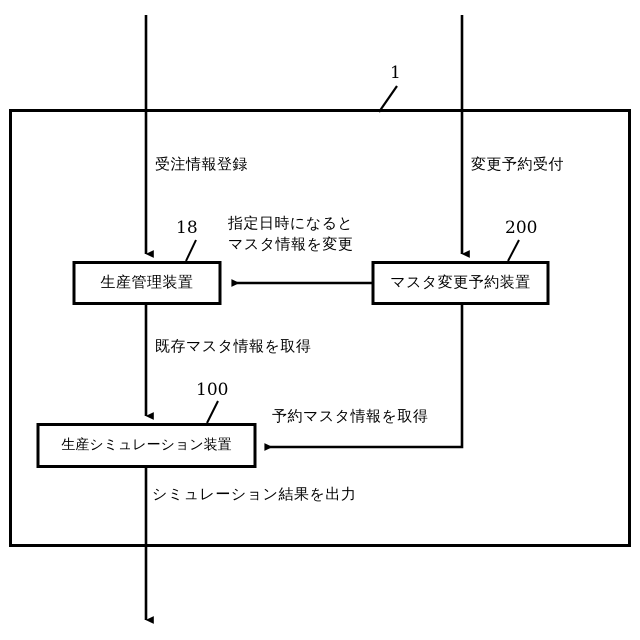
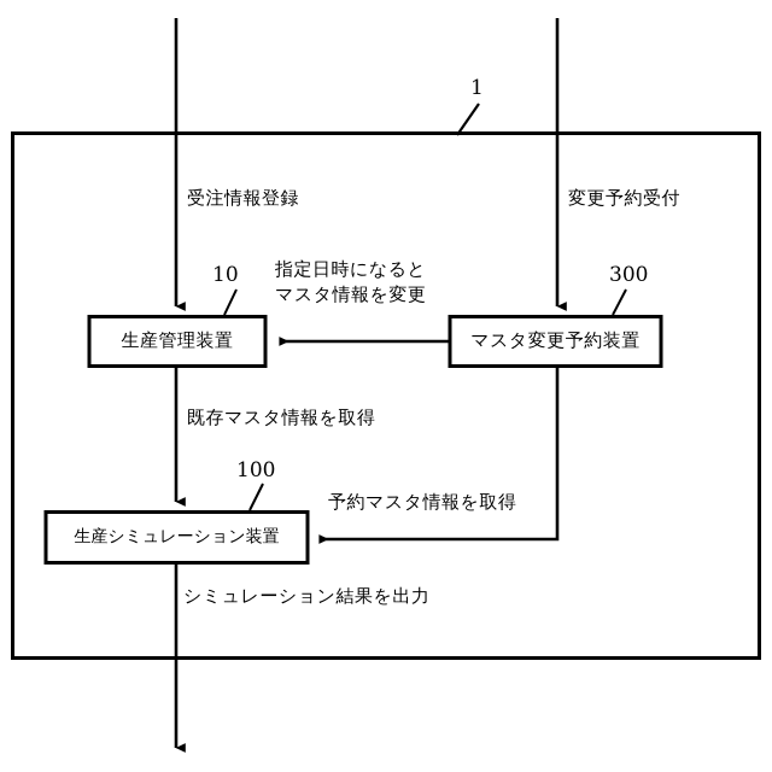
  1
  受注情報登録
  変更予約受付
- 18
+ 10
  指定日時になると
  マスタ情報を変更
- 200
+ 300
  生産管理装置
  マスタ変更予約装置
  既存マスタ情報を取得
  100
  予約マスタ情報を取得
  生産シミュレーション装置
  シミュレーション結果を出力
